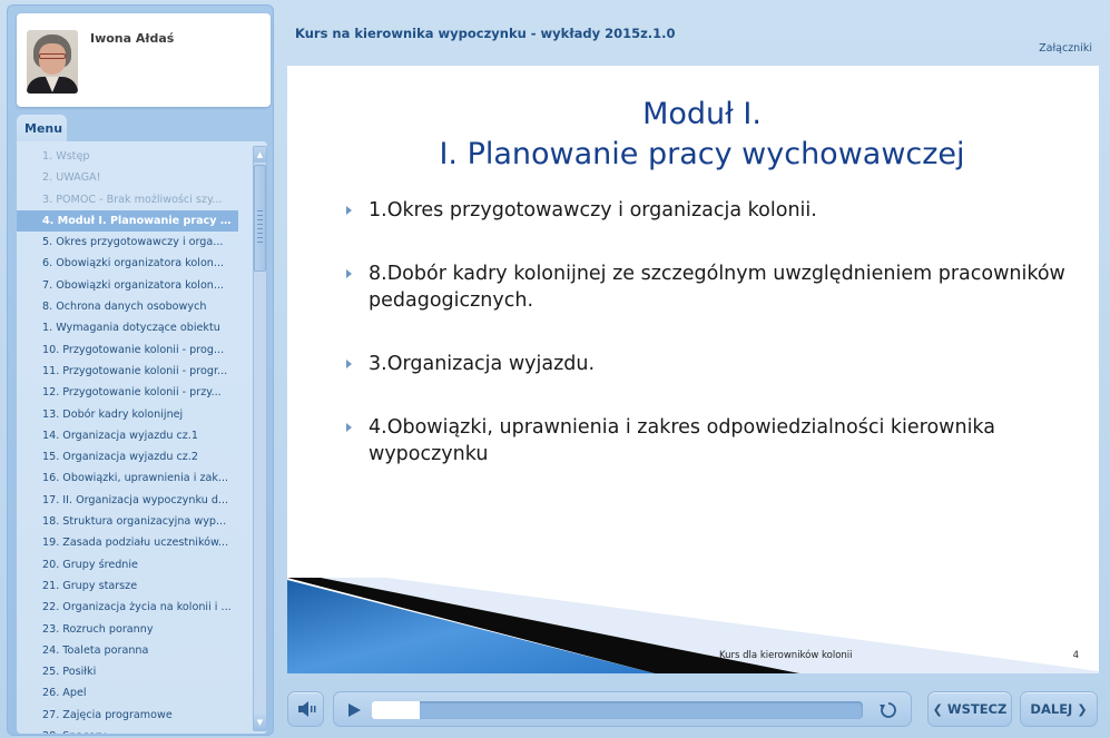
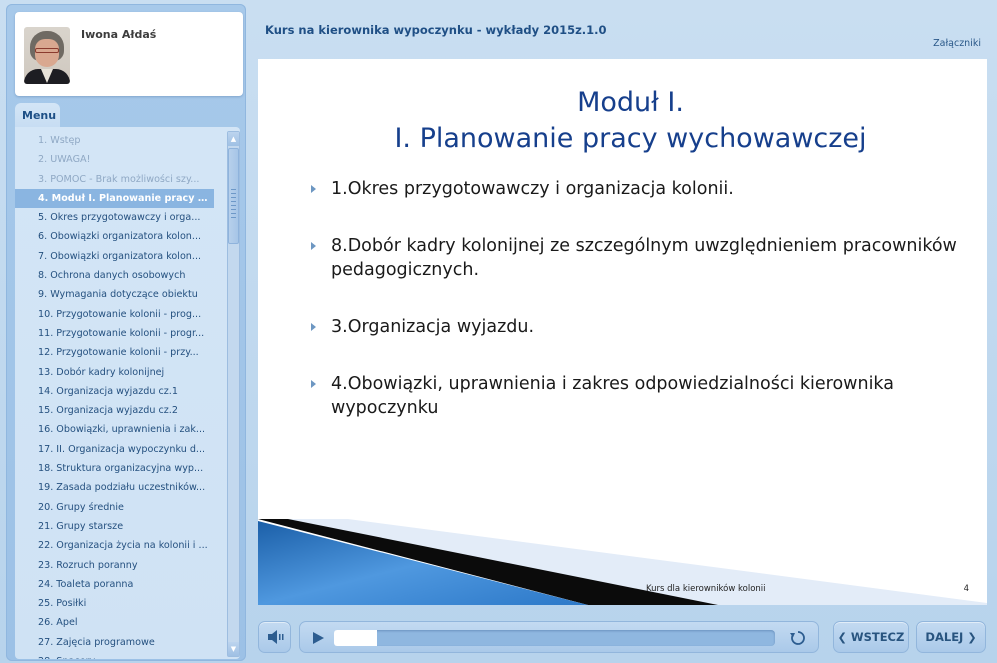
  Iwona Ałdaś
  Menu
  1. Wstęp
  2. UWAGA!
  3. POMOC - Brak możliwości szy...
  4. Moduł I. Planowanie pracy wy.
  5. Okres przygotowawczy i orga...
  6. Obowiązki organizatora kolon...
  7. Obowiązki organizatora kolon...
  8. Ochrona danych osobowych
- 1. Wymagania dotyczące obiektu
+ 9. Wymagania dotyczące obiektu
  10. Przygotowanie kolonii - prog...
  11. Przygotowanie kolonii - progr...
  12. Przygotowanie kolonii - przy...
  13. Dobór kadry kolonijnej
  14. Organizacja wyjazdu cz.1
  15. Organizacja wyjazdu cz.2
  16. Obowiązki, uprawnienia i zak...
  17. II. Organizacja wypoczynku d...
  18. Struktura organizacyjna wyp...
  19. Zasada podziału uczestników...
  20. Grupy średnie
  21. Grupy starsze
  22. Organizacja życia na kolonii i ...
  23. Rozruch poranny
  24. Toaleta poranna
  25. Posiłki
  26. Apel
  27. Zajęcia programowe
  ▲
  ▼
  Kurs na kierownika wypoczynku - wykłady 2015z.1.0
  Załączniki
  Moduł I.
  I. Planowanie pracy wychowawczej
  1.Okres przygotowawczy i organizacja kolonii.
  8.Dobór kadry kolonijnej ze szczególnym uwzględnieniem pracowników pedagogicznych.
  3.Organizacja wyjazdu.
  4.Obowiązki, uprawnienia i zakres odpowiedzialności kierownika wypoczynku
  Kurs dla kierowników kolonii
  4
  ❮ WSTECZ
  DALEJ ❯
